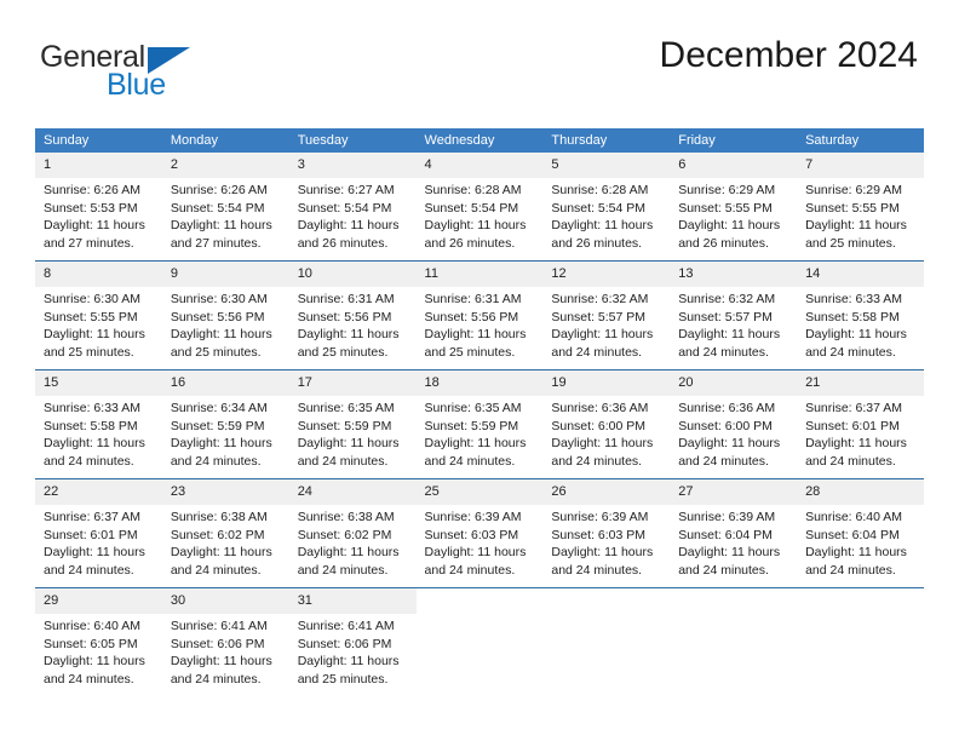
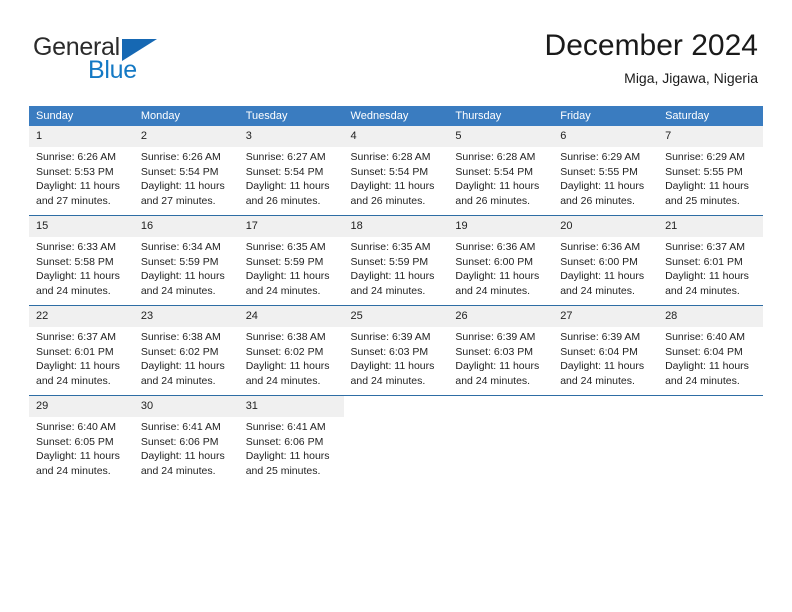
  General
  Blue
  December 2024
+ Miga, Jigawa, Nigeria
  Sunday	Monday	Tuesday	Wednesday	Thursday	Friday	Saturday
  1Sunrise: 6:26 AMSunset: 5:53 PMDaylight: 11 hoursand 27 minutes.	2Sunrise: 6:26 AMSunset: 5:54 PMDaylight: 11 hoursand 27 minutes.	3Sunrise: 6:27 AMSunset: 5:54 PMDaylight: 11 hoursand 26 minutes.	4Sunrise: 6:28 AMSunset: 5:54 PMDaylight: 11 hoursand 26 minutes.	5Sunrise: 6:28 AMSunset: 5:54 PMDaylight: 11 hoursand 26 minutes.	6Sunrise: 6:29 AMSunset: 5:55 PMDaylight: 11 hoursand 26 minutes.	7Sunrise: 6:29 AMSunset: 5:55 PMDaylight: 11 hoursand 25 minutes.
- 8Sunrise: 6:30 AMSunset: 5:55 PMDaylight: 11 hoursand 25 minutes.	9Sunrise: 6:30 AMSunset: 5:56 PMDaylight: 11 hoursand 25 minutes.	10Sunrise: 6:31 AMSunset: 5:56 PMDaylight: 11 hoursand 25 minutes.	11Sunrise: 6:31 AMSunset: 5:56 PMDaylight: 11 hoursand 25 minutes.	12Sunrise: 6:32 AMSunset: 5:57 PMDaylight: 11 hoursand 24 minutes.	13Sunrise: 6:32 AMSunset: 5:57 PMDaylight: 11 hoursand 24 minutes.	14Sunrise: 6:33 AMSunset: 5:58 PMDaylight: 11 hoursand 24 minutes.
  15Sunrise: 6:33 AMSunset: 5:58 PMDaylight: 11 hoursand 24 minutes.	16Sunrise: 6:34 AMSunset: 5:59 PMDaylight: 11 hoursand 24 minutes.	17Sunrise: 6:35 AMSunset: 5:59 PMDaylight: 11 hoursand 24 minutes.	18Sunrise: 6:35 AMSunset: 5:59 PMDaylight: 11 hoursand 24 minutes.	19Sunrise: 6:36 AMSunset: 6:00 PMDaylight: 11 hoursand 24 minutes.	20Sunrise: 6:36 AMSunset: 6:00 PMDaylight: 11 hoursand 24 minutes.	21Sunrise: 6:37 AMSunset: 6:01 PMDaylight: 11 hoursand 24 minutes.
  22Sunrise: 6:37 AMSunset: 6:01 PMDaylight: 11 hoursand 24 minutes.	23Sunrise: 6:38 AMSunset: 6:02 PMDaylight: 11 hoursand 24 minutes.	24Sunrise: 6:38 AMSunset: 6:02 PMDaylight: 11 hoursand 24 minutes.	25Sunrise: 6:39 AMSunset: 6:03 PMDaylight: 11 hoursand 24 minutes.	26Sunrise: 6:39 AMSunset: 6:03 PMDaylight: 11 hoursand 24 minutes.	27Sunrise: 6:39 AMSunset: 6:04 PMDaylight: 11 hoursand 24 minutes.	28Sunrise: 6:40 AMSunset: 6:04 PMDaylight: 11 hoursand 24 minutes.
  29Sunrise: 6:40 AMSunset: 6:05 PMDaylight: 11 hoursand 24 minutes.	30Sunrise: 6:41 AMSunset: 6:06 PMDaylight: 11 hoursand 24 minutes.	31Sunrise: 6:41 AMSunset: 6:06 PMDaylight: 11 hoursand 25 minutes.
